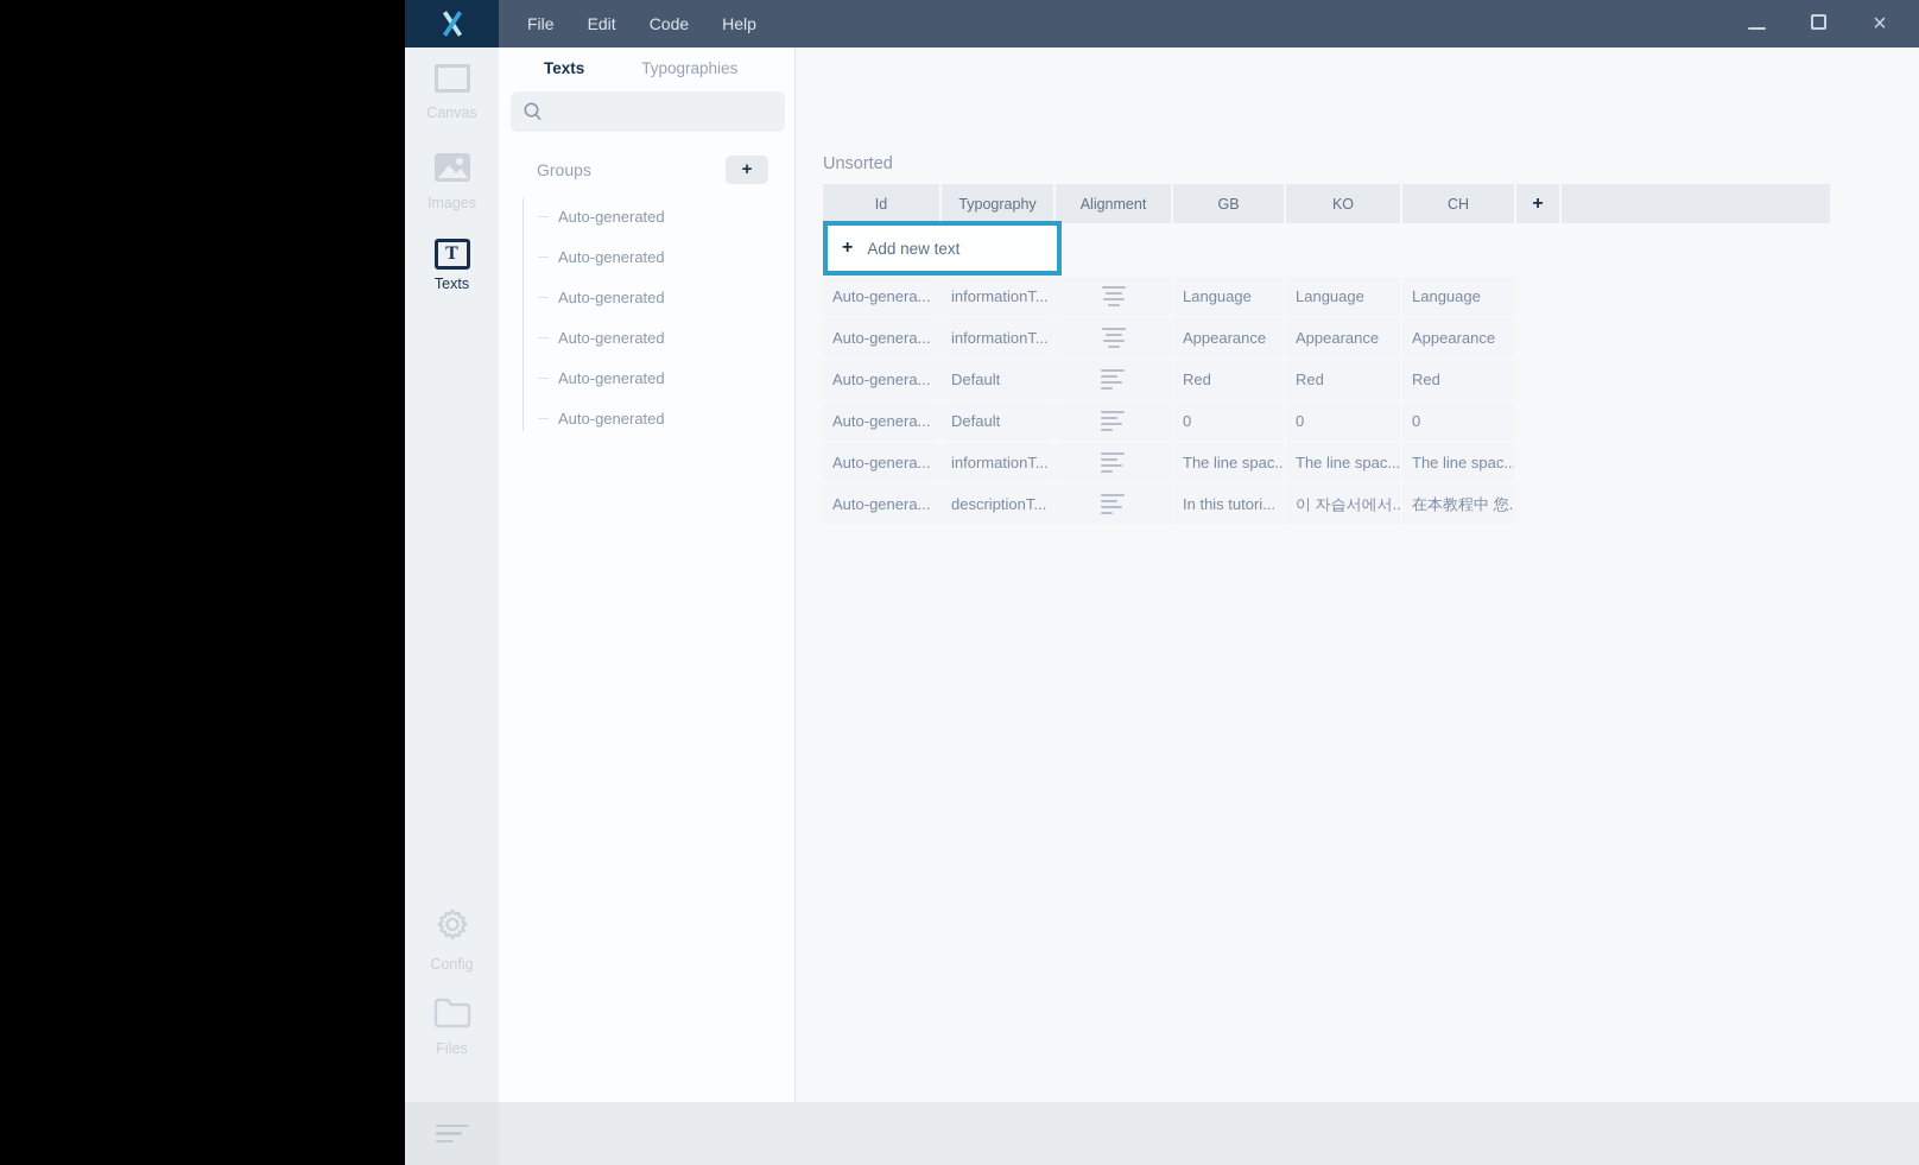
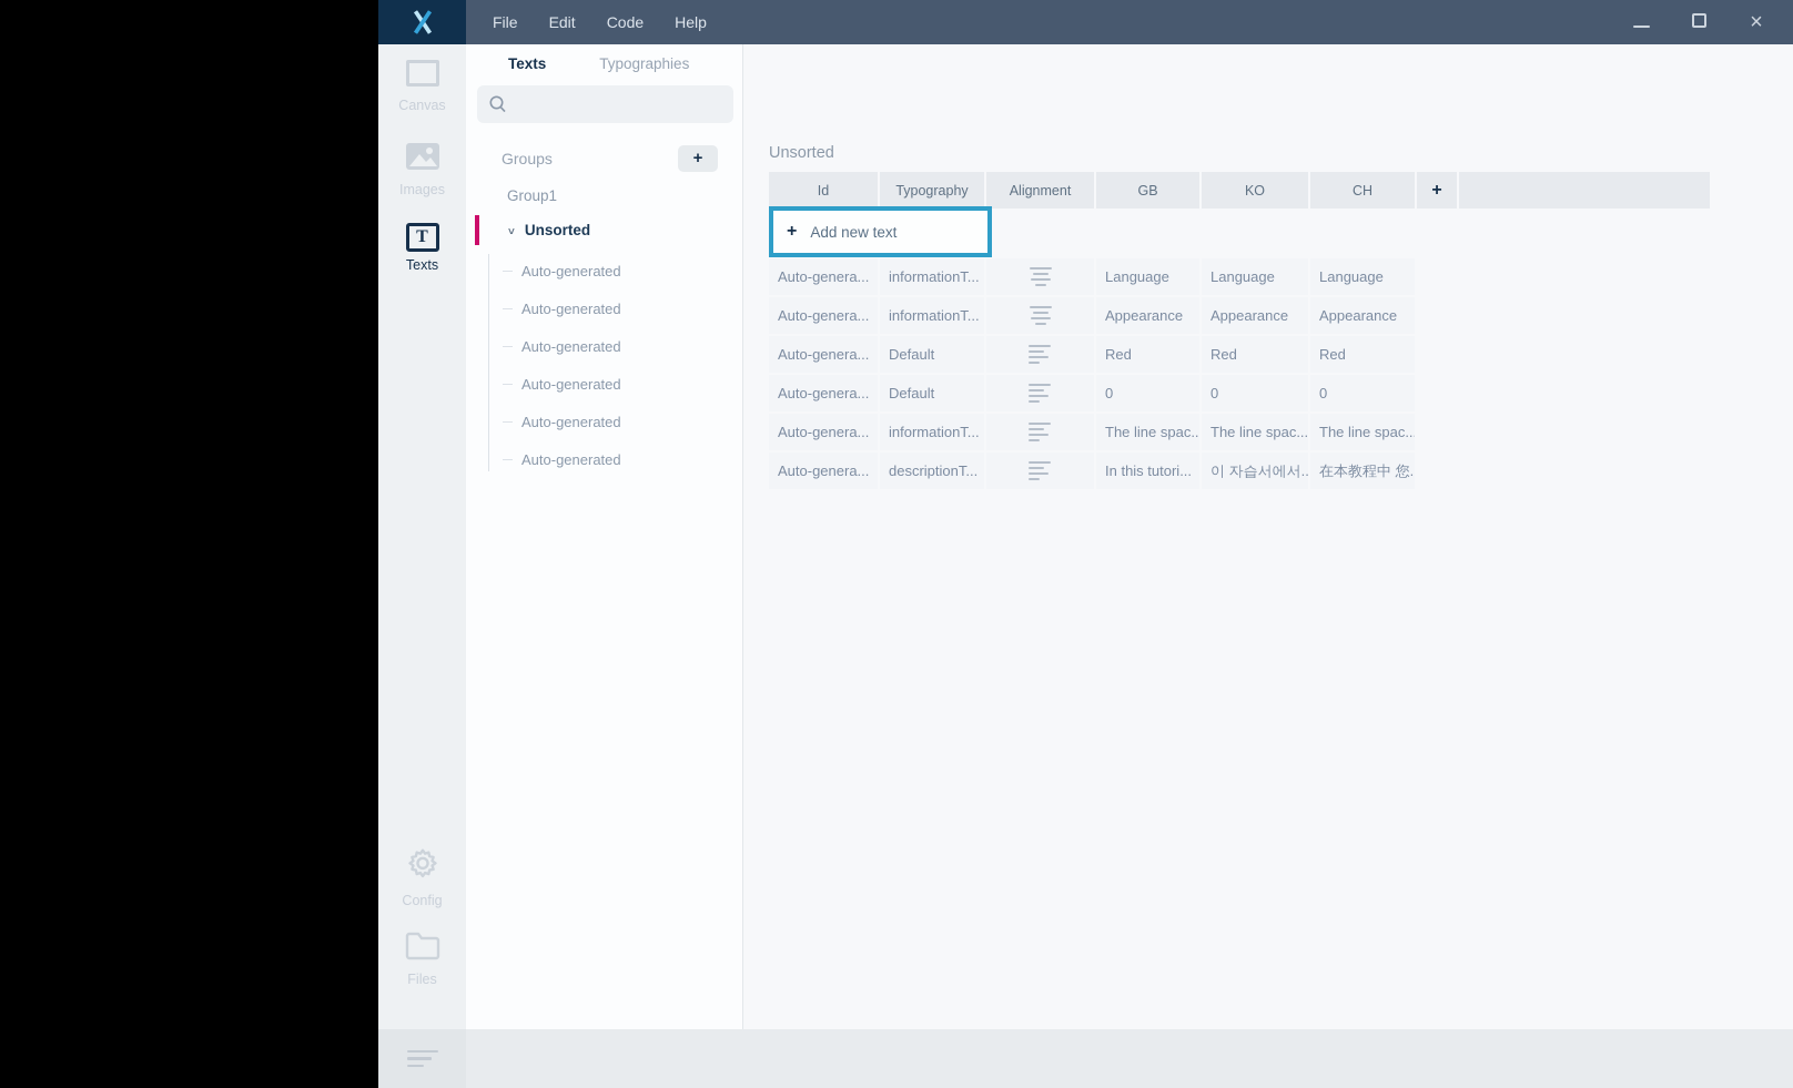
  File
  Edit
  Code
  Help
  ×
  Canvas
  Images
  T
  Texts
  Config
  Files
  Texts
  Typographies
  Groups
  +
+ Group1
+ ˅ Unsorted
  Auto-generated
  Auto-generated
  Auto-generated
  Auto-generated
  Auto-generated
  Auto-generated
  Unsorted
  Id
  Typography
  Alignment
  GB
  KO
  CH
  +
  +
  Add new text
  Auto-genera...
  informationT...
  Language
  Language
  Language
  Auto-genera...
  informationT...
  Appearance
  Appearance
  Appearance
  Auto-genera...
  Default
  Red
  Red
  Red
  Auto-genera...
  Default
  0
  0
  0
  Auto-genera...
  informationT...
  The line spac..
  The line spac...
  The line spac..
  Auto-genera...
  descriptionT...
  In this tutori...
  이 자습서에서..
  在本教程中 您.
